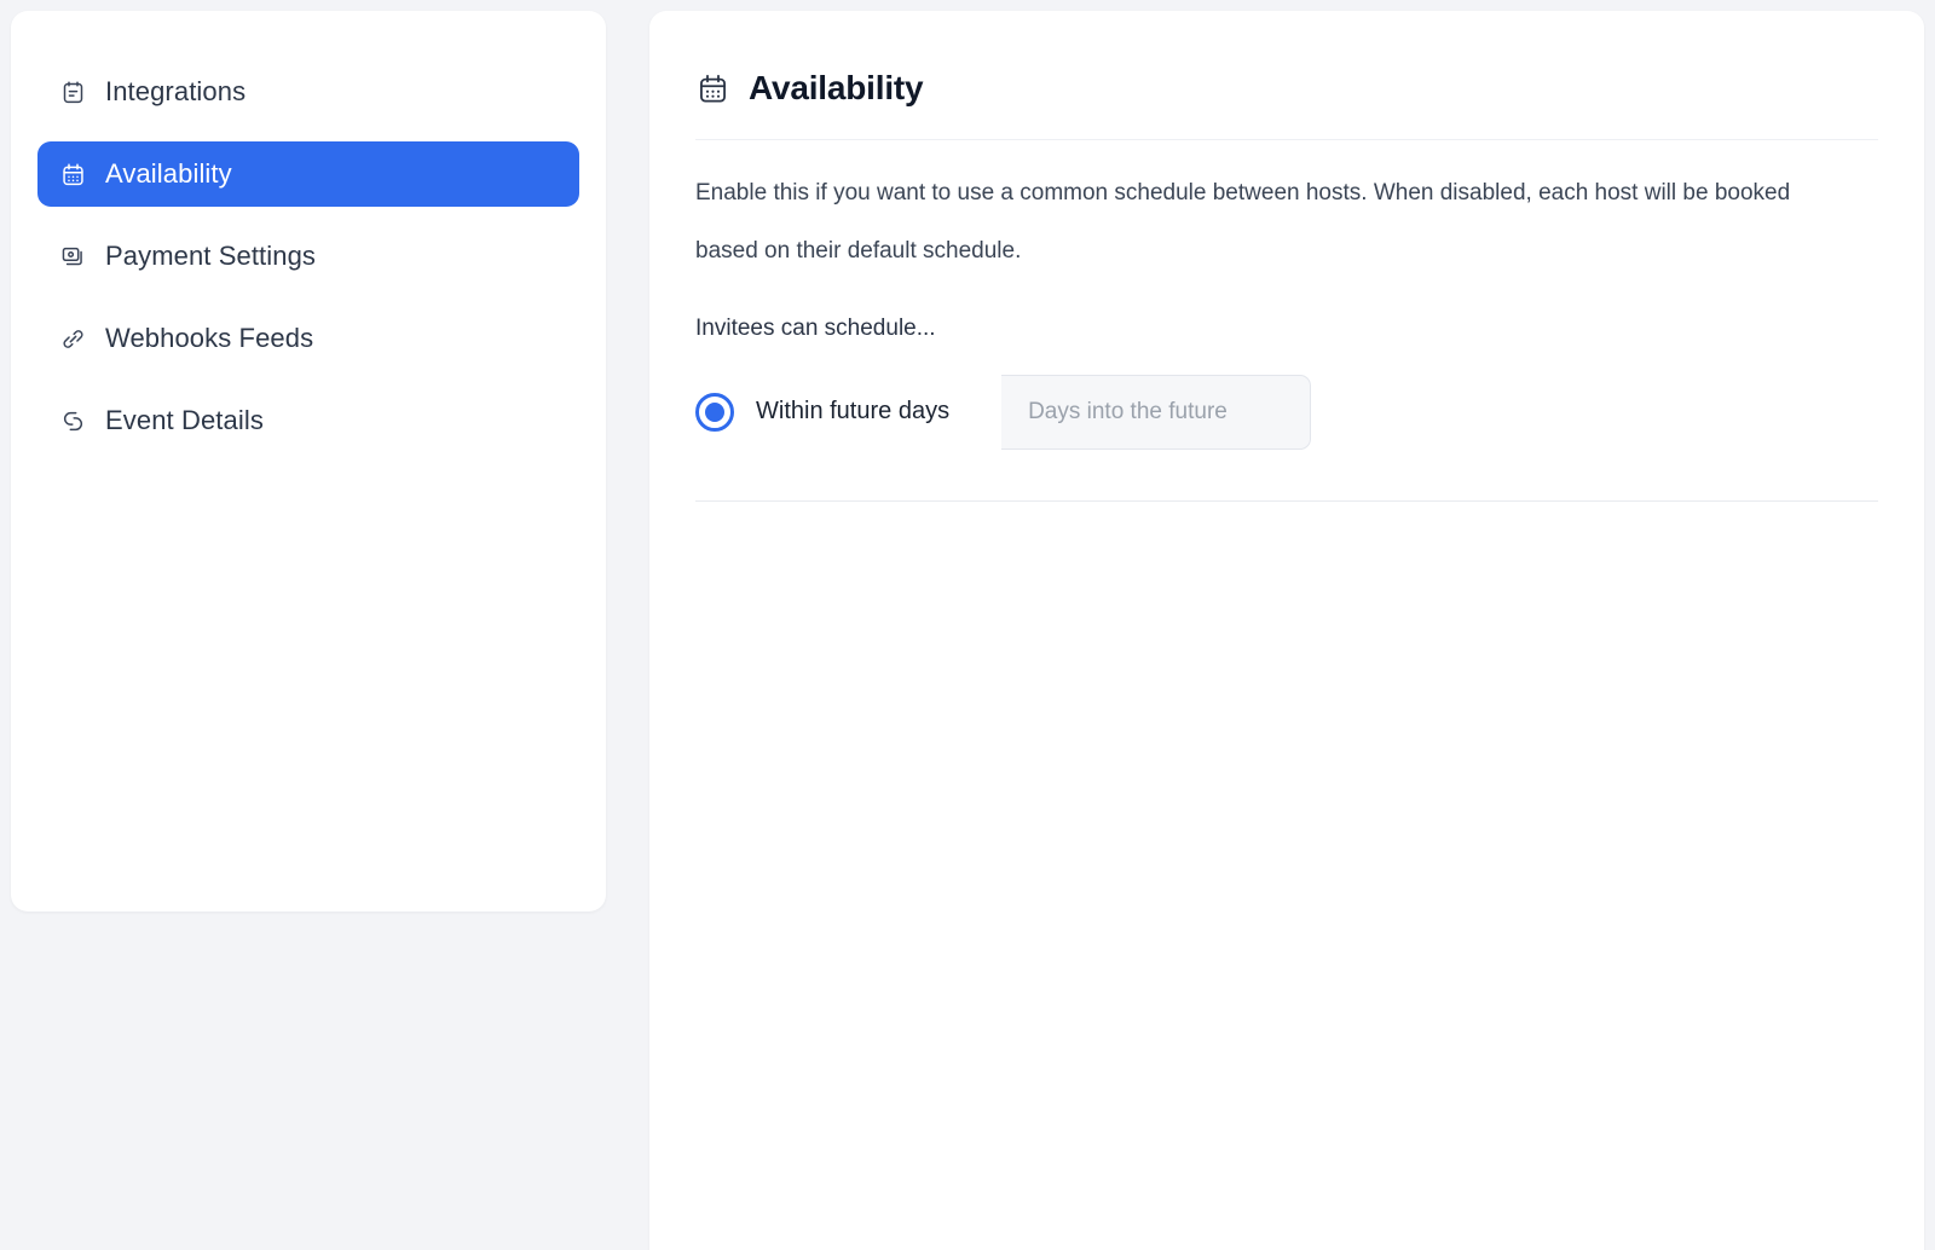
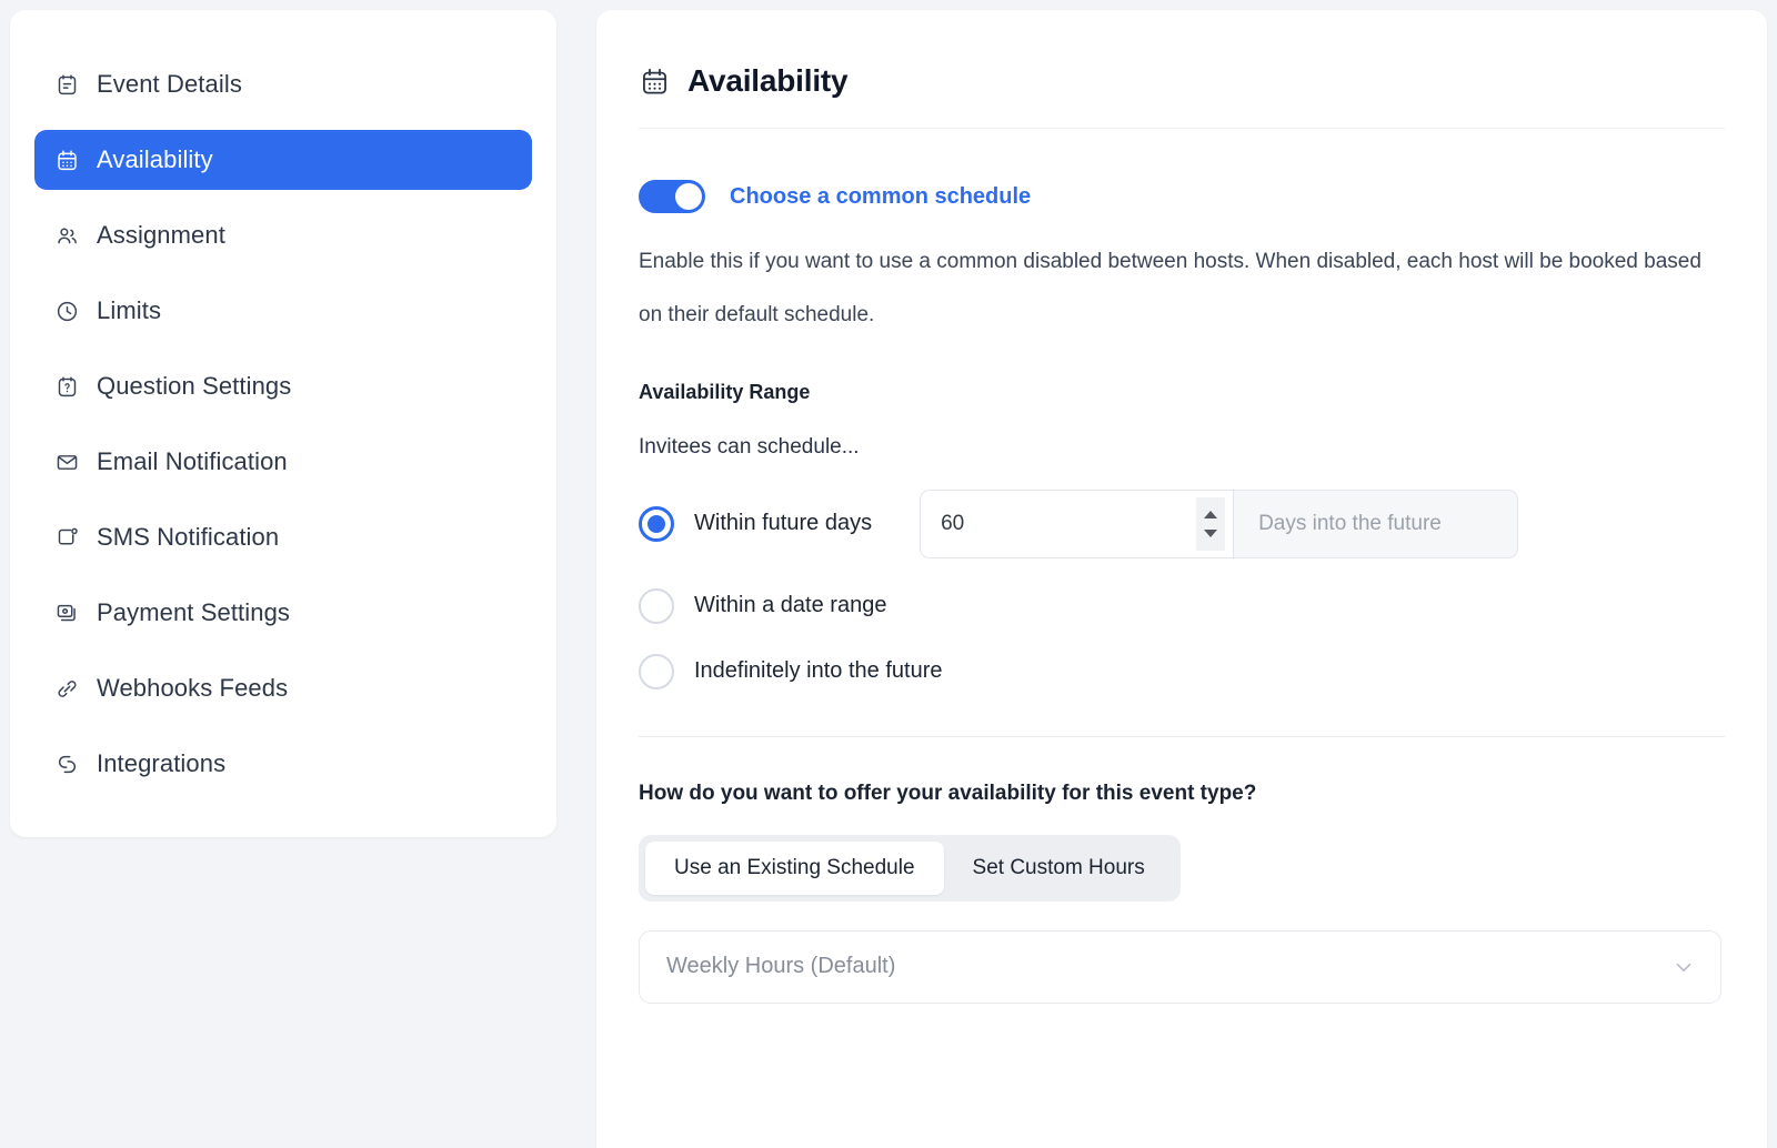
- Integrations
+ Event Details
  Availability
+ Assignment
+ Limits
+ Question Settings
+ Email Notification
+ SMS Notification
  Payment Settings
  Webhooks Feeds
- Event Details
+ Integrations
  Availability
+ Choose a common schedule
- Enable this if you want to use a common schedule between hosts. When disabled, each host will be booked based on their default schedule.
+ Enable this if you want to use a common disabled between hosts. When disabled, each host will be booked based on their default schedule.
+ Availability Range
  Invitees can schedule...
  Within future days
+ 60
  Days into the future
+ Within a date range
+ Indefinitely into the future
+ How do you want to offer your availability for this event type?
+ Use an Existing Schedule
+ Set Custom Hours
+ Weekly Hours (Default)
